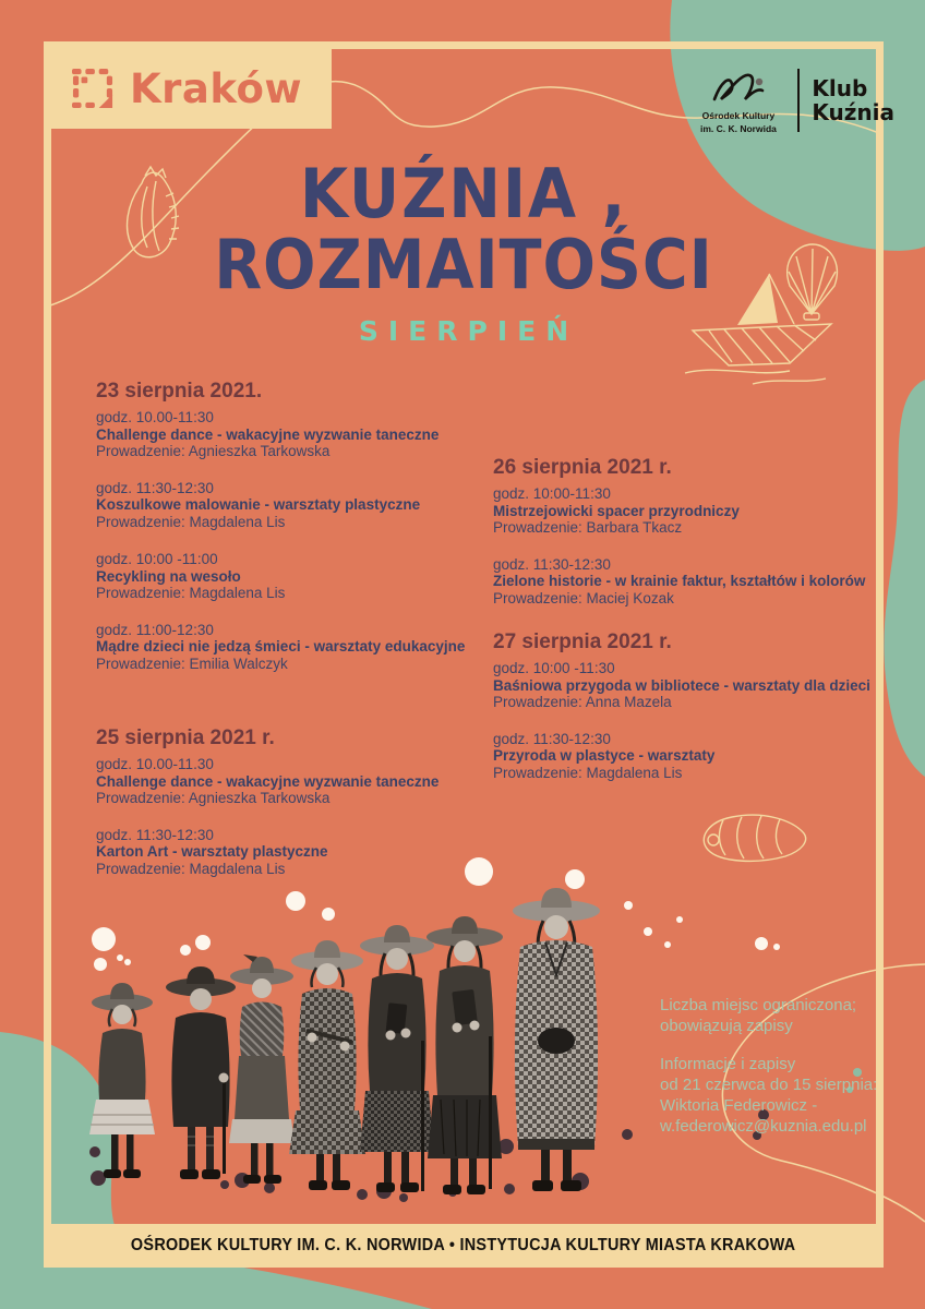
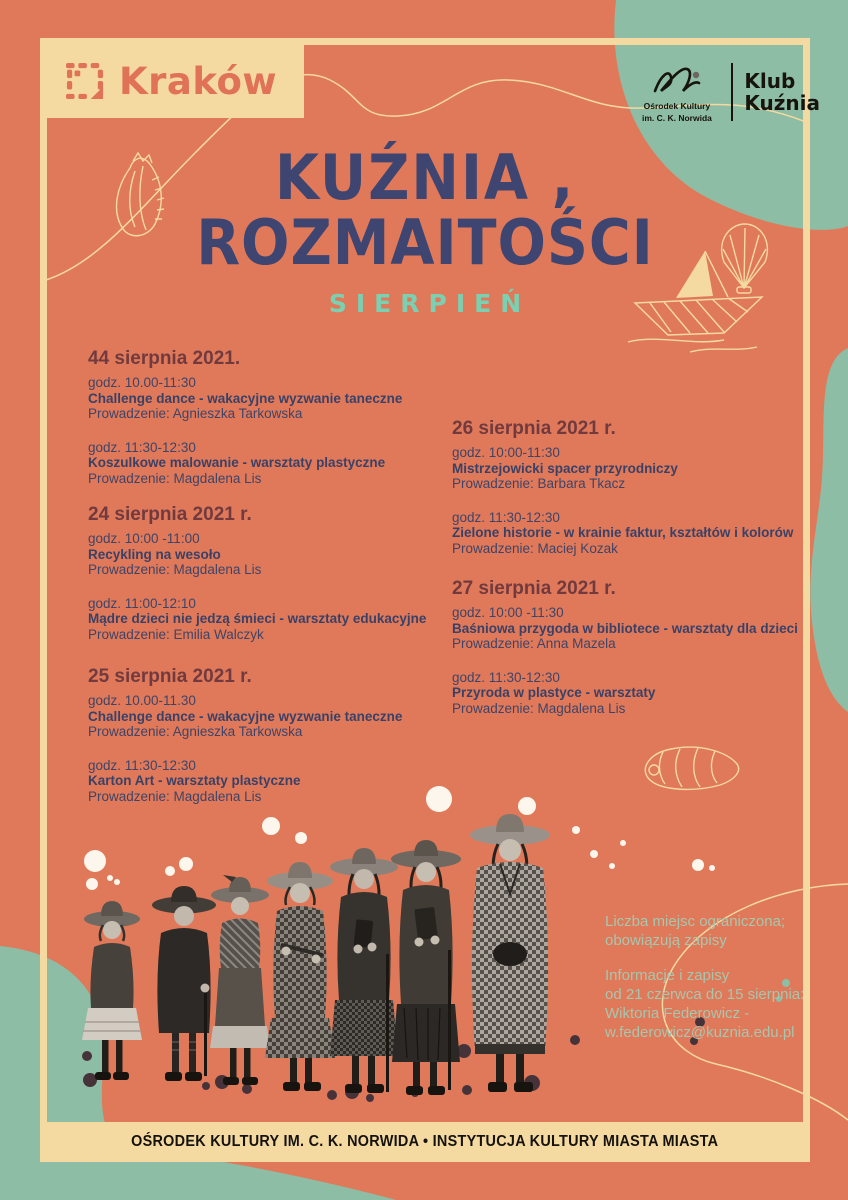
  Kraków
  Ośrodek Kultury
  im. C. K. Norwida
  Klub
  Kuźnia
  KUŹNIA ,
  ROZMAITOŚCI
  SIERPIEŃ
- 23 sierpnia 2021.
+ 44 sierpnia 2021.
  godz. 10.00-11:30
  Challenge dance - wakacyjne wyzwanie taneczne
  Prowadzenie: Agnieszka Tarkowska
  godz. 11:30-12:30
  Koszulkowe malowanie - warsztaty plastyczne
  Prowadzenie: Magdalena Lis
+ 24 sierpnia 2021 r.
  godz. 10:00 -11:00
  Recykling na wesoło
  Prowadzenie: Magdalena Lis
- godz. 11:00-12:30
+ godz. 11:00-12:10
  Mądre dzieci nie jedzą śmieci - warsztaty edukacyjne
  Prowadzenie: Emilia Walczyk
  25 sierpnia 2021 r.
  godz. 10.00-11.30
  Challenge dance - wakacyjne wyzwanie taneczne
  Prowadzenie: Agnieszka Tarkowska
  godz. 11:30-12:30
  Karton Art - warsztaty plastyczne
  Prowadzenie: Magdalena Lis
  26 sierpnia 2021 r.
  godz. 10:00-11:30
  Mistrzejowicki spacer przyrodniczy
  Prowadzenie: Barbara Tkacz
  godz. 11:30-12:30
  Zielone historie - w krainie faktur, kształtów i kolorów
  Prowadzenie: Maciej Kozak
  27 sierpnia 2021 r.
  godz. 10:00 -11:30
  Baśniowa przygoda w bibliotece - warsztaty dla dzieci
  Prowadzenie: Anna Mazela
  godz. 11:30-12:30
  Przyroda w plastyce - warsztaty
  Prowadzenie: Magdalena Lis
  Liczba miejsc ograniczona;
  obowiązują zapisy
  Informacje i zapisy
  od 21 czerwca do 15 sierpnia:
  Wiktoria Federowicz -
  w.federowicz@kuznia.edu.pl
- OŚRODEK KULTURY IM. C. K. NORWIDA • INSTYTUCJA KULTURY MIASTA KRAKOWA
+ OŚRODEK KULTURY IM. C. K. NORWIDA • INSTYTUCJA KULTURY MIASTA MIASTA
